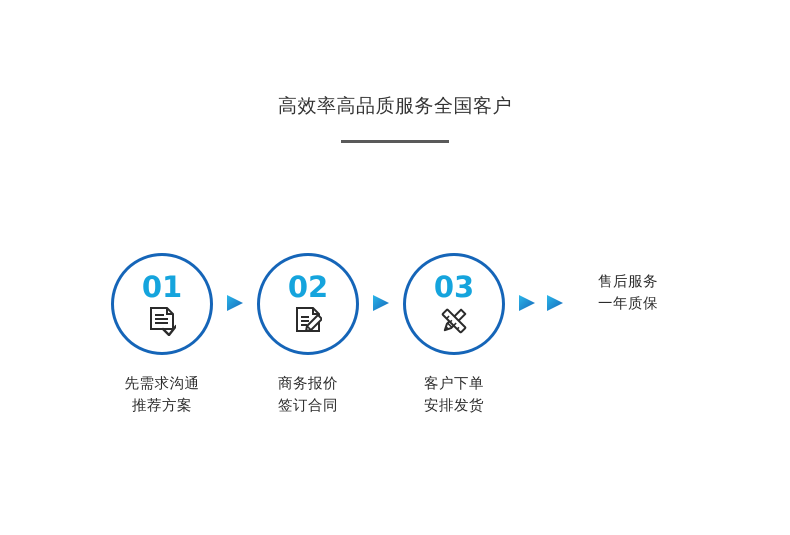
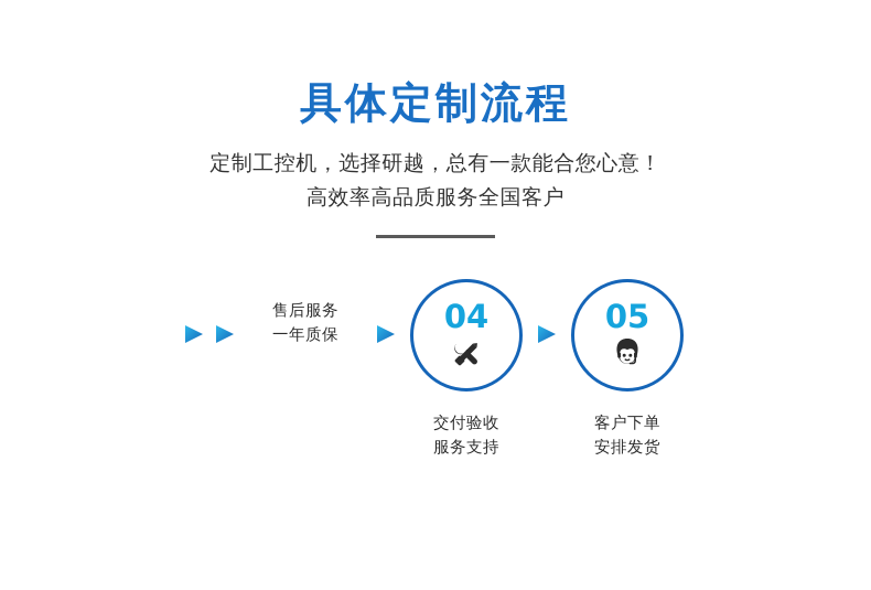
+ 具体定制流程
+ 定制工控机，选择研越，总有一款能合您心意！
  高效率高品质服务全国客户
- 01
- 先需求沟通
- 推荐方案
- 02
- 商务报价
- 签订合同
- 03
- 客户下单
+ 售后服务
- 安排发货
+ 一年质保
+ 04
+ 交付验收
+ 服务支持
+ 05
- 售后服务
+ 客户下单
- 一年质保
+ 安排发货
